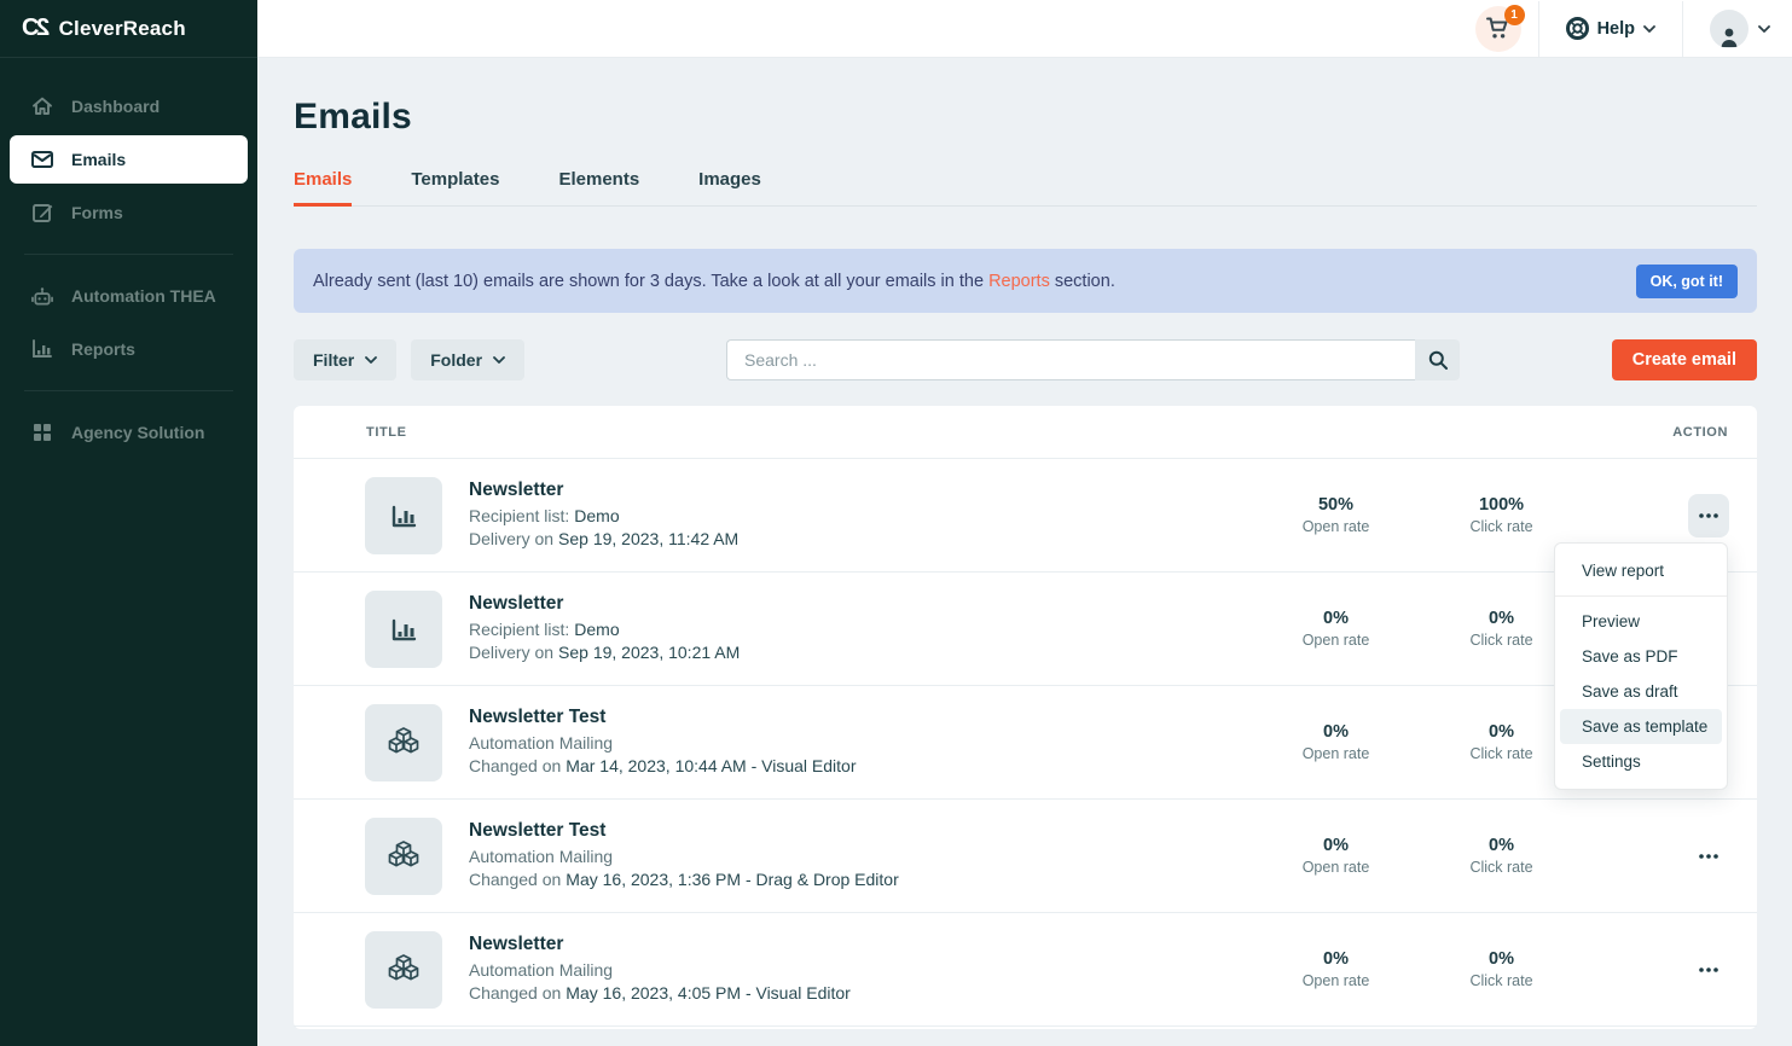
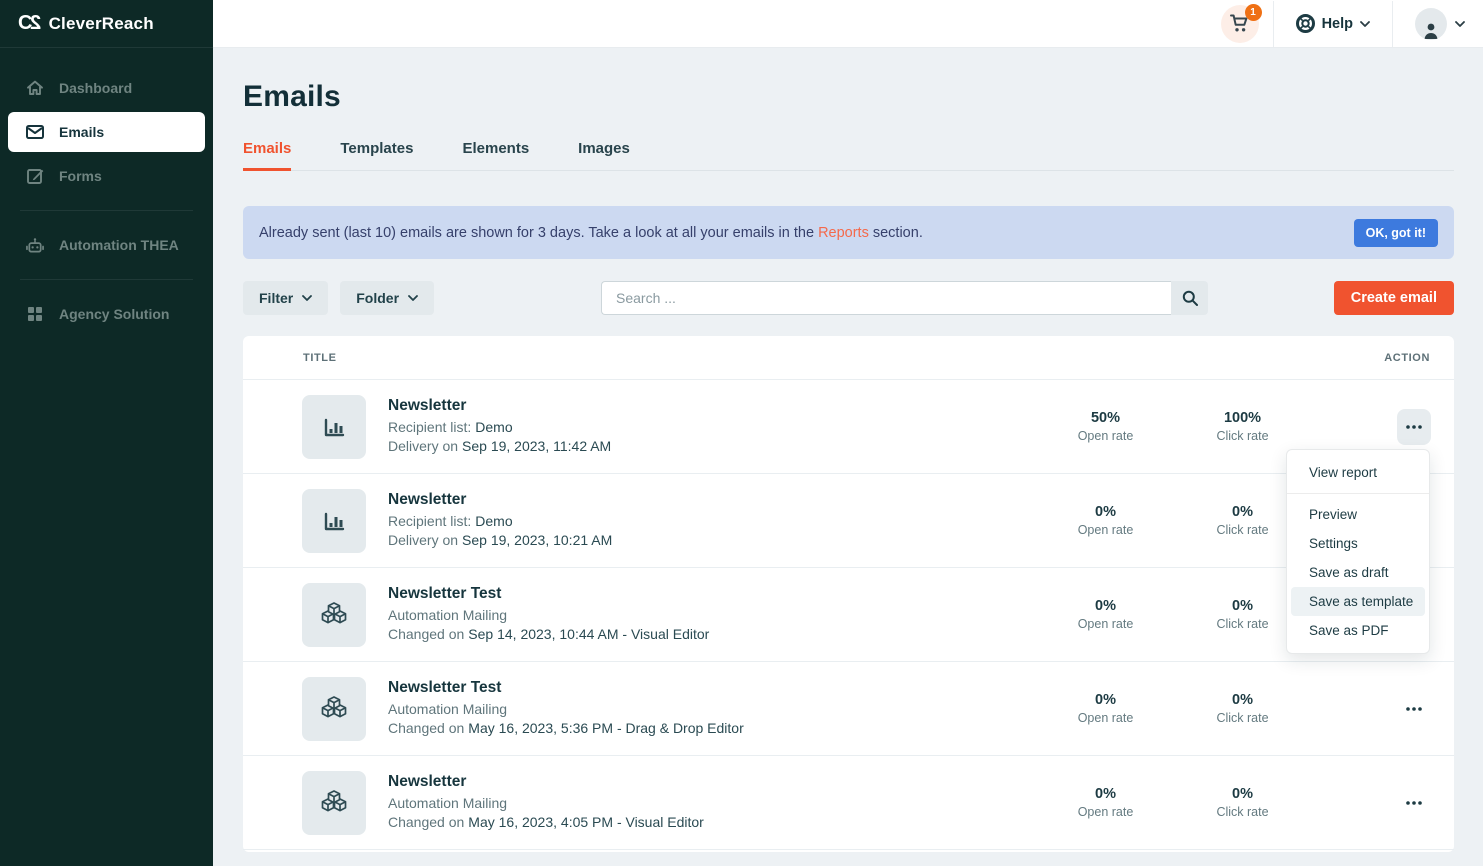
  C
  CleverReach
  Dashboard
  Emails
  Forms
  Automation THEA
- Reports
  Agency Solution
  1
  Help
  Emails
  Emails
  Templates
  Elements
  Images
  Already sent (last 10) emails are shown for 3 days. Take a look at all your emails in the Reports section.
  OK, got it!
  Filter
  Folder
  Search ...
  Create email
  TITLE
  ACTION
  Newsletter
  Recipient list: Demo
  Delivery on Sep 19, 2023, 11:42 AM
  50%
  Open rate
  100%
  Click rate
  Newsletter
  Recipient list: Demo
  Delivery on Sep 19, 2023, 10:21 AM
  0%
  Open rate
  0%
  Click rate
  Newsletter Test
  Automation Mailing
- Changed on Mar 14, 2023, 10:44 AM - Visual Editor
+ Changed on Sep 14, 2023, 10:44 AM - Visual Editor
  0%
  Open rate
  0%
  Click rate
  Newsletter Test
  Automation Mailing
- Changed on May 16, 2023, 1:36 PM - Drag & Drop Editor
+ Changed on May 16, 2023, 5:36 PM - Drag & Drop Editor
  0%
  Open rate
  0%
  Click rate
  Newsletter
  Automation Mailing
  Changed on May 16, 2023, 4:05 PM - Visual Editor
  0%
  Open rate
  0%
  Click rate
  View report
  Preview
- Save as PDF
+ Settings
  Save as draft
  Save as template
- Settings
+ Save as PDF
